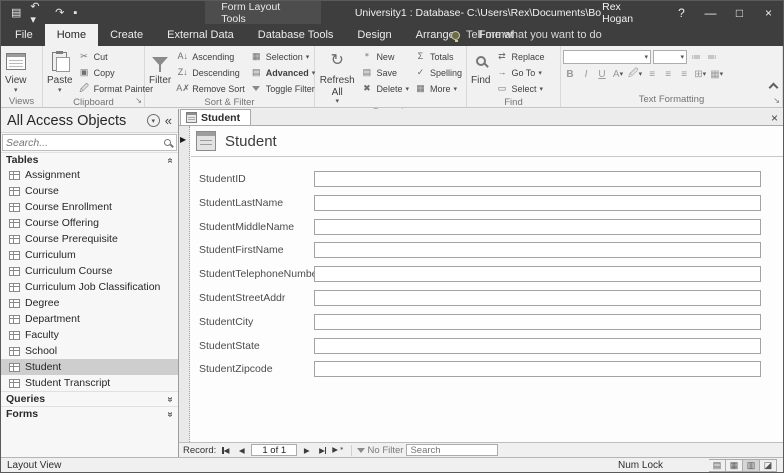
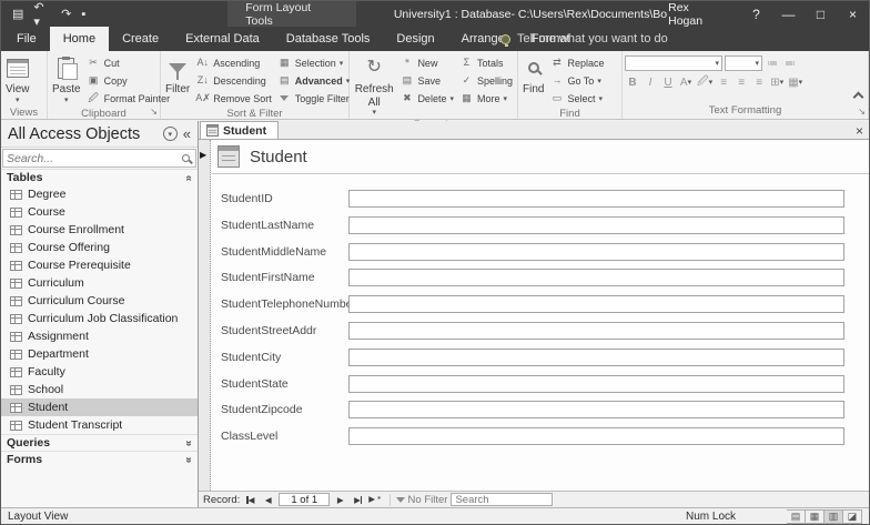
  ▤
  ↶ ▾
  ↷
  ▪
  Form Layout Tools
  University1 : Database- C:\Users\Rex\Documents\Bo
  Rex Hogan
  ?
  —
  □
  ×
  File
  Home
  Create
  External Data
  Database Tools
  Design
  Arrang
  Format
  Tell me what you want to do
  View
  Views
  Paste
  ✂
  Cut
  ▣
  Copy
  🖉
  Format Painter
  Clipboard
  ↘
  Filter
  A↓
  Ascending
  Z↓
  Descending
  A✗
  Remove Sort
  ▦
  Selection
  ▤
  Advanced
  Toggle Filter
  Sort & Filter
  ↻
  Refresh All
  ＊
  New
  ▤
  Save
  ✖
  Delete
  Σ
  Totals
  ✓
  Spelling
  ▦
  More
  Find
  ⇄
  Replace
  →
  Go To
  ▭
  Select
  Find
  ≔
  ≕
  B
  I
  U
  A
  🖉
  ≡
  ≡
  ≡
  ⊞
  ▦
  Text Formatting
  ↘
  All Access Objects
  «
  Search...
  Tables
- Assignment
+ Degree
  Course
  Course Enrollment
  Course Offering
  Course Prerequisite
  Curriculum
  Curriculum Course
  Curriculum Job Classification
- Degree
+ Assignment
  Department
  Faculty
  School
  Student
  Student Transcript
  Queries
  Forms
  Student
  ×
  ▶
  Student
  StudentID
  StudentLastName
  StudentMiddleName
  StudentFirstName
  StudentTelephoneNumb
  StudentStreetAddr
  StudentCity
  StudentState
  StudentZipcode
+ ClassLevel
  Record:
  ◀
  ◀
  1 of 1
  ▶
  ▶
  ▶＊
  No Filter
  Search
  Layout View
  Num Lock
  ▤
  ▦
  ▥
  ◪
